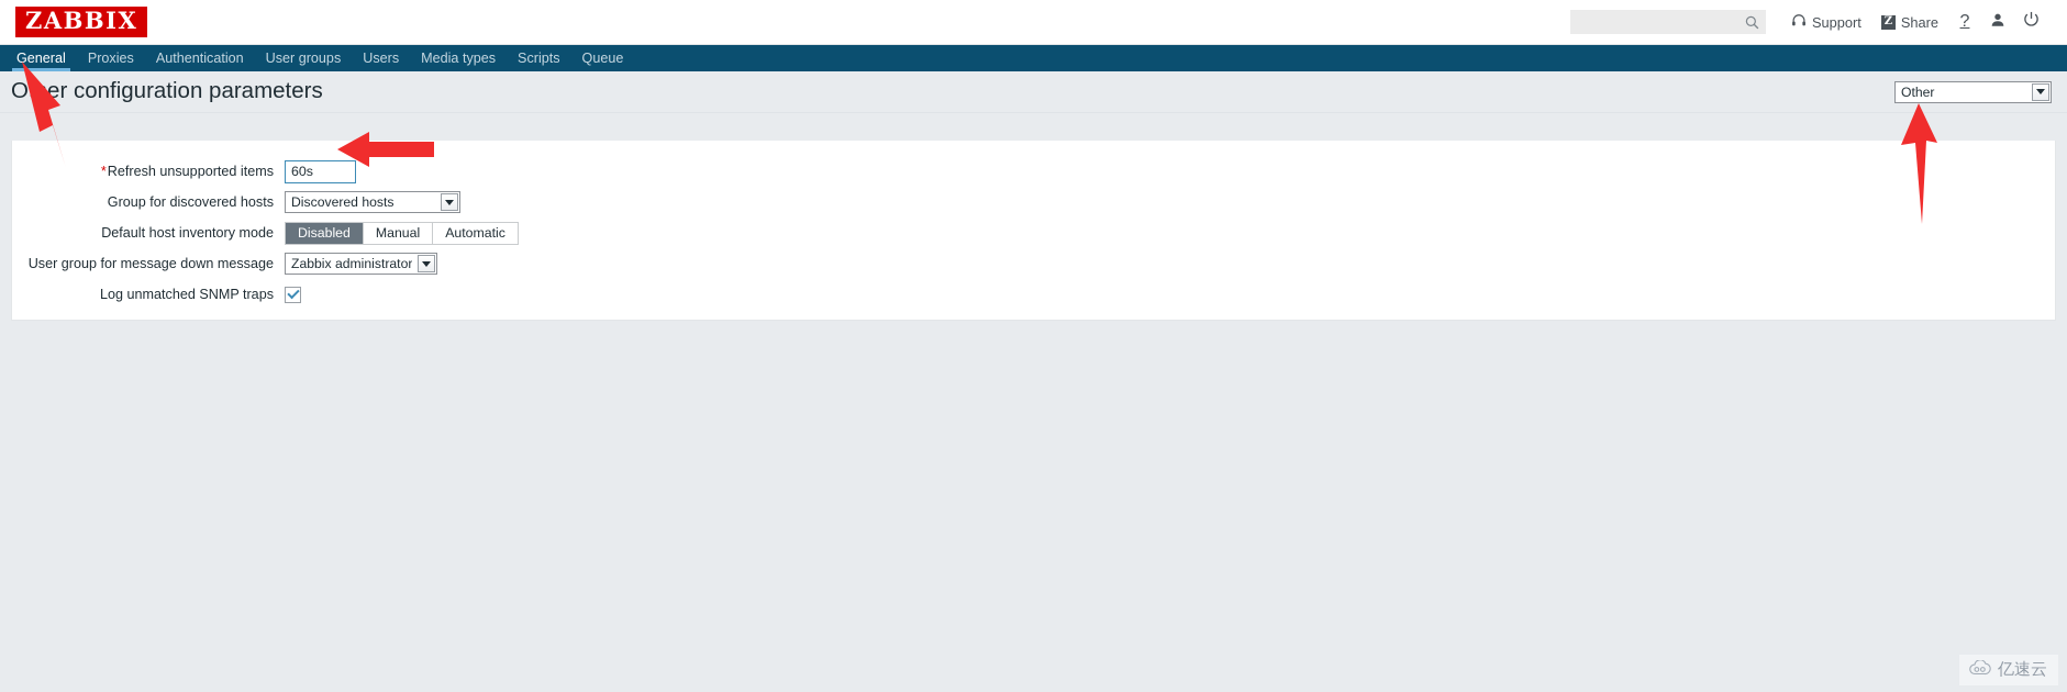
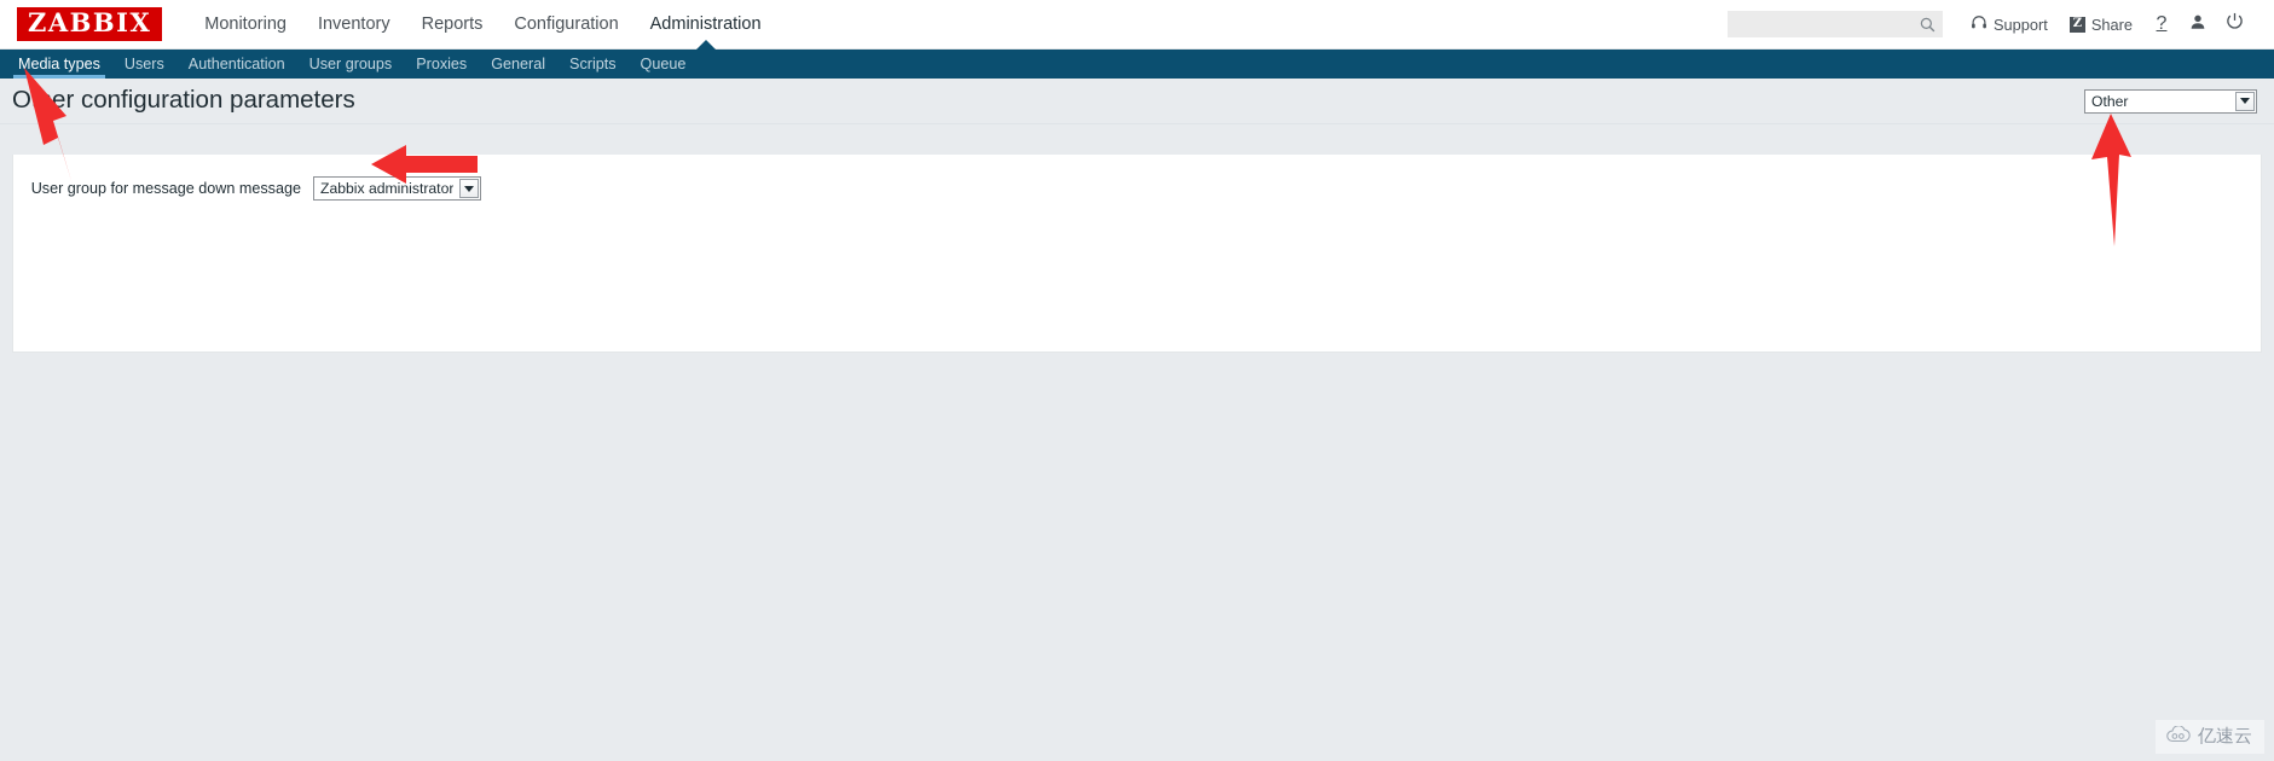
  ZABBIX
+ Monitoring
+ Inventory
+ Reports
+ Configuration
+ Administration
  Support
  Z
  Share
  ?
- General
+ Media types
- Proxies
+ Users
  Authentication
  User groups
- Users
+ Proxies
- Media types
+ General
  Scripts
  Queue
  Oer configuration parameters
  Other
- *Refresh unsupported items
- 60s
- Group for discovered hosts
- Discovered hosts
- Default host inventory mode
- Disabled
- Manual
- Automatic
  User group for message down message
  Zabbix administrator
- Log unmatched SNMP traps
  亿速云
